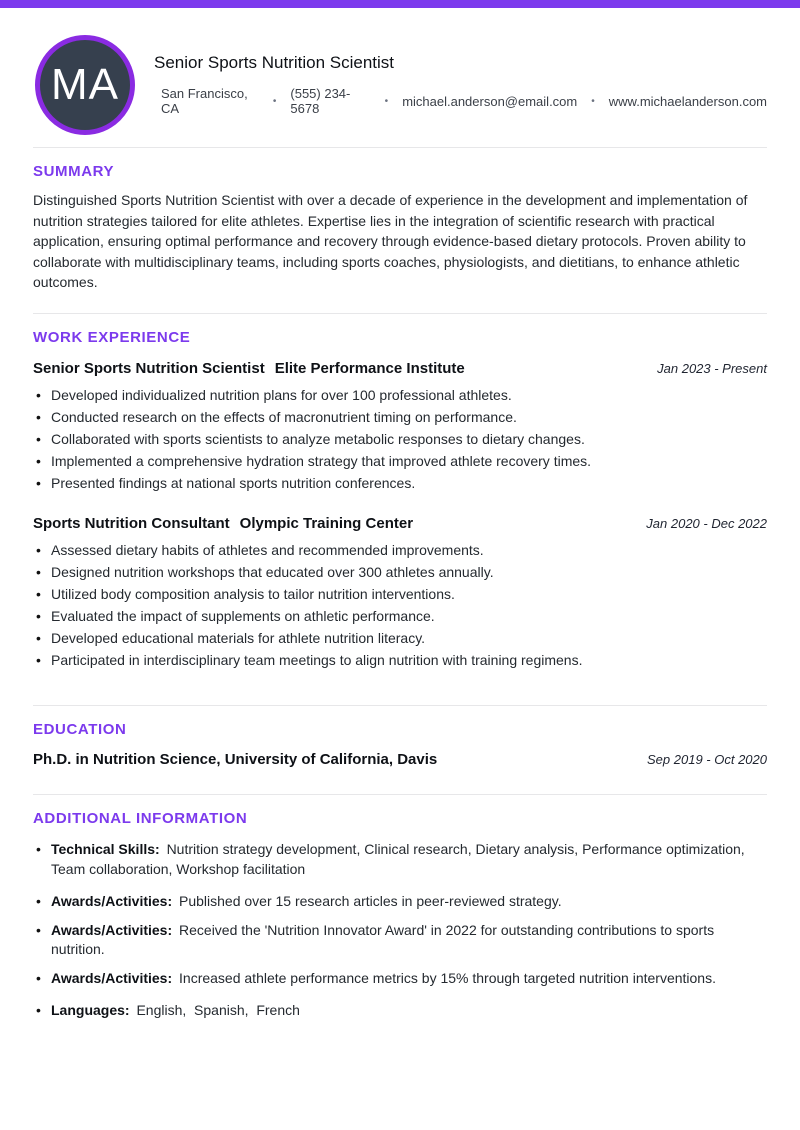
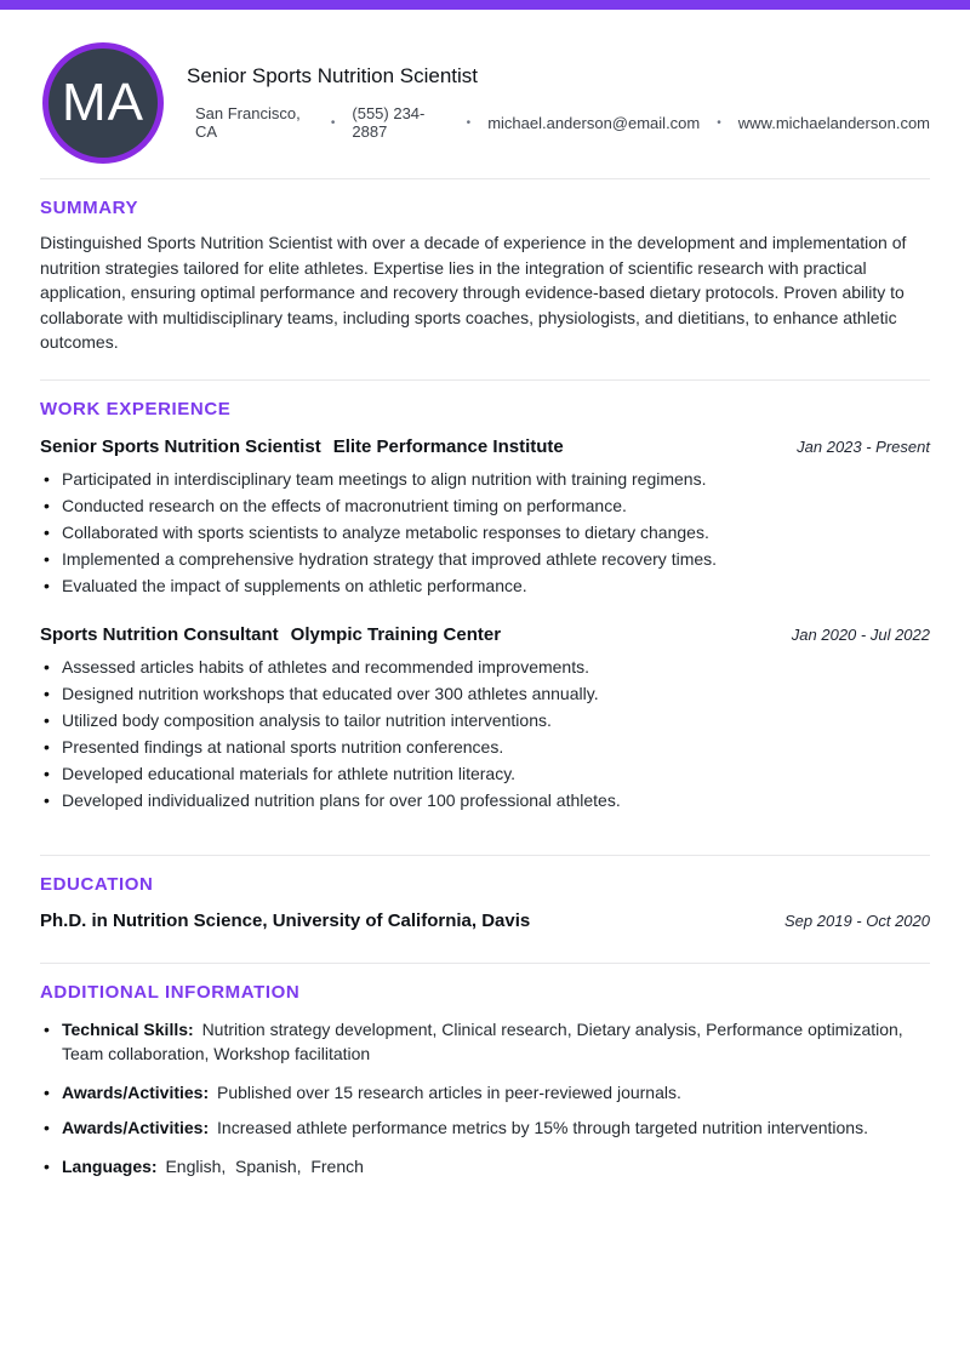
  MA
  Senior Sports Nutrition Scientist
  San Francisco, CA
  •
- (555) 234-5678
+ (555) 234-2887
  •
  michael.anderson@email.com
  •
  www.michaelanderson.com
  SUMMARY
  Distinguished Sports Nutrition Scientist with over a decade of experience in the development and implementation of nutrition strategies tailored for elite athletes. Expertise lies in the integration of scientific research with practical application, ensuring optimal performance and recovery through evidence-based dietary protocols. Proven ability to collaborate with multidisciplinary teams, including sports coaches, physiologists, and dietitians, to enhance athletic outcomes.
  WORK EXPERIENCE
  Senior Sports Nutrition Scientist
  Elite Performance Institute
  Jan 2023 - Present
- Developed individualized nutrition plans for over 100 professional athletes.
+ Participated in interdisciplinary team meetings to align nutrition with training regimens.
  Conducted research on the effects of macronutrient timing on performance.
  Collaborated with sports scientists to analyze metabolic responses to dietary changes.
  Implemented a comprehensive hydration strategy that improved athlete recovery times.
- Presented findings at national sports nutrition conferences.
+ Evaluated the impact of supplements on athletic performance.
  Sports Nutrition Consultant
  Olympic Training Center
- Jan 2020 - Dec 2022
+ Jan 2020 - Jul 2022
- Assessed dietary habits of athletes and recommended improvements.
+ Assessed articles habits of athletes and recommended improvements.
  Designed nutrition workshops that educated over 300 athletes annually.
  Utilized body composition analysis to tailor nutrition interventions.
- Evaluated the impact of supplements on athletic performance.
+ Presented findings at national sports nutrition conferences.
  Developed educational materials for athlete nutrition literacy.
- Participated in interdisciplinary team meetings to align nutrition with training regimens.
+ Developed individualized nutrition plans for over 100 professional athletes.
  EDUCATION
  Ph.D. in Nutrition Science, University of California, Davis
  Sep 2019 - Oct 2020
  ADDITIONAL INFORMATION
  Technical Skills: Nutrition strategy development, Clinical research, Dietary analysis, Performance optimization, Team collaboration, Workshop facilitation
- Awards/Activities: Published over 15 research articles in peer-reviewed strategy.
+ Awards/Activities: Published over 15 research articles in peer-reviewed journals.
- Awards/Activities: Received the 'Nutrition Innovator Award' in 2022 for outstanding contributions to sports nutrition.
  Awards/Activities: Increased athlete performance metrics by 15% through targeted nutrition interventions.
  Languages: English, Spanish, French
